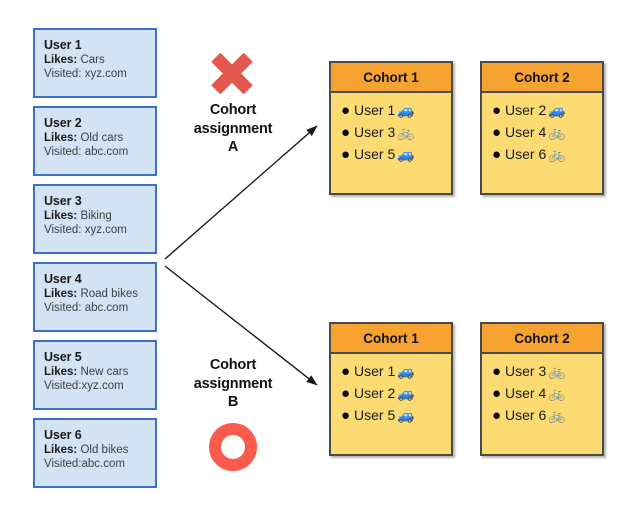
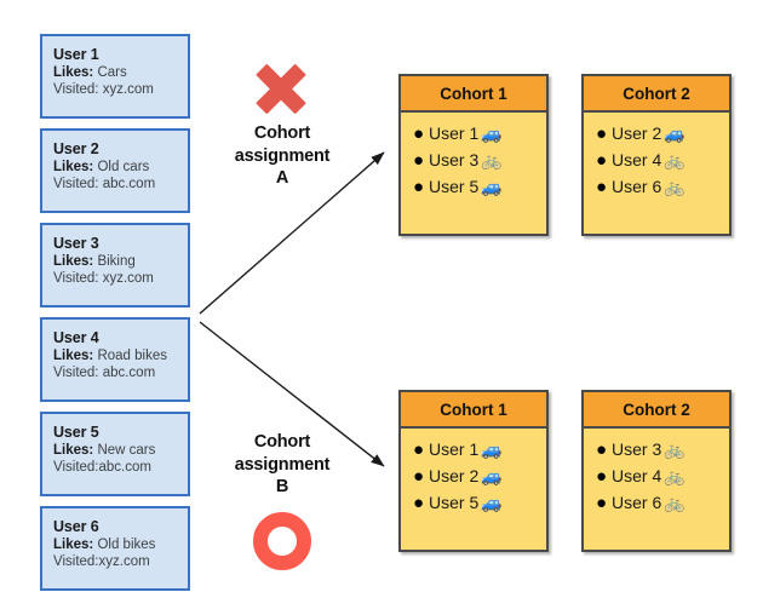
  User 1
  Likes: Cars
  Visited: xyz.com
  User 2
  Likes: Old cars
  Visited: abc.com
  User 3
  Likes: Biking
  Visited: xyz.com
  User 4
  Likes: Road bikes
  Visited: abc.com
  User 5
  Likes: New cars
- Visited:xyz.com
+ Visited:abc.com
  User 6
  Likes: Old bikes
- Visited:abc.com
+ Visited:xyz.com
  Cohort
  assignment
  A
  Cohort
  assignment
  B
  Cohort 1
  ●
  User 1
  🚙
  ●
  User 3
  🚲
  ●
  User 5
  🚙
  Cohort 2
  ●
  User 2
  🚙
  ●
  User 4
  🚲
  ●
  User 6
  🚲
  Cohort 1
  ●
  User 1
  🚙
  ●
  User 2
  🚙
  ●
  User 5
  🚙
  Cohort 2
  ●
  User 3
  🚲
  ●
  User 4
  🚲
  ●
  User 6
  🚲
